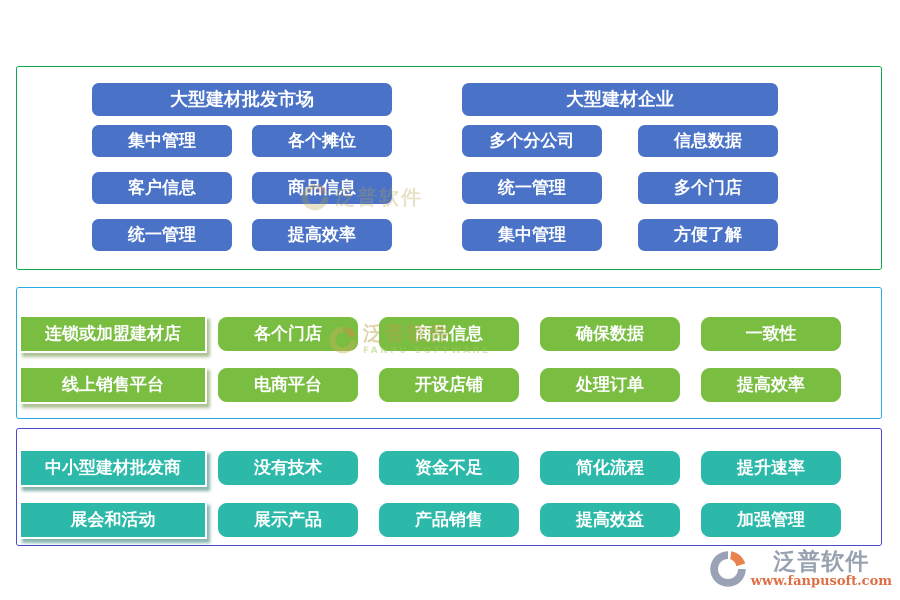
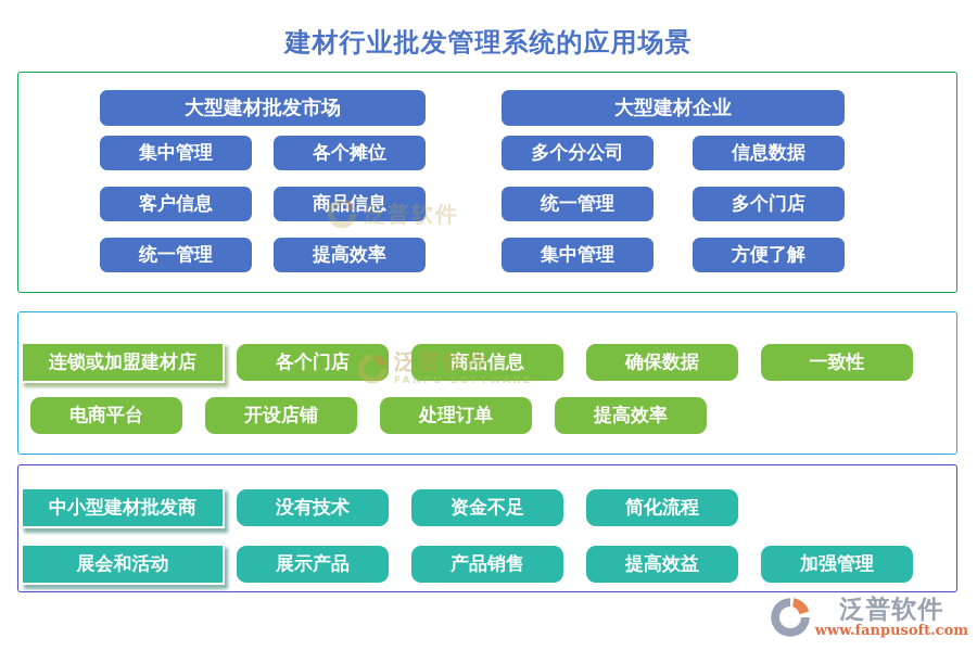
+ 建材行业批发管理系统的应用场景
  大型建材批发市场
  集中管理
  各个摊位
  客户信息
  商品信息
  统一管理
  提高效率
  大型建材企业
  多个分公司
  信息数据
  统一管理
  多个门店
  集中管理
  方便了解
  连锁或加盟建材店
  各个门店
  商品信息
  确保数据
  一致性
- 线上销售平台
  电商平台
  开设店铺
  处理订单
  提高效率
  中小型建材批发商
  没有技术
  资金不足
  简化流程
- 提升速率
  展会和活动
  展示产品
  产品销售
  提高效益
  加强管理
  泛普软件
  泛普软件
  FANPU SOFTWARE
  泛普软件
  www.fanpusoft.com
